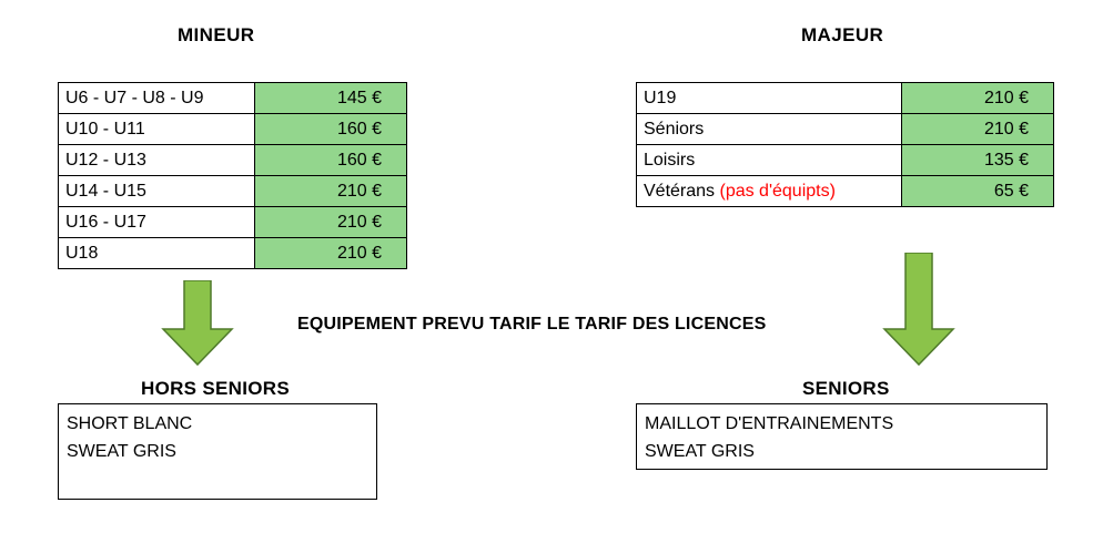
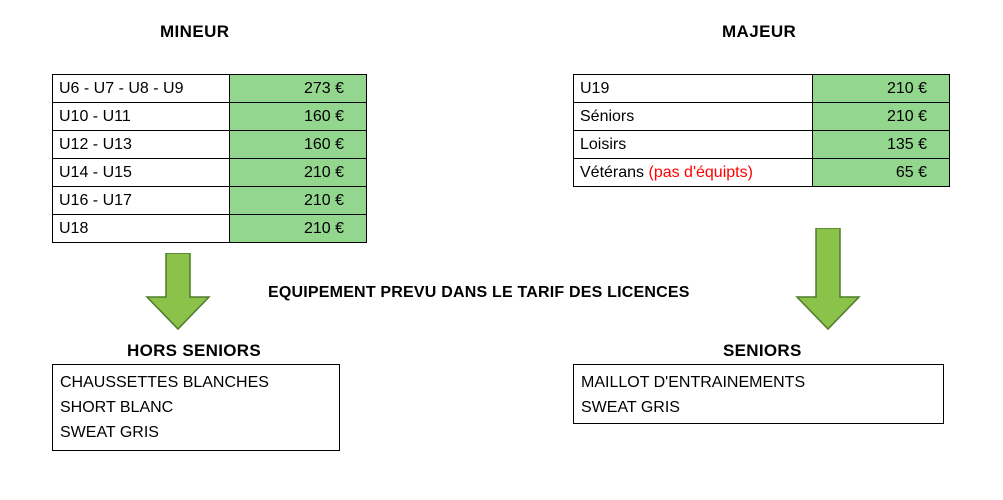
  MINEUR
  MAJEUR
- U6 - U7 - U8 - U9	145 €
+ U6 - U7 - U8 - U9	273 €
  U10 - U11	160 €
  U12 - U13	160 €
  U14 - U15	210 €
  U16 - U17	210 €
  U18	210 €
  U19	210 €
  Séniors	210 €
  Loisirs	135 €
  Vétérans (pas d'équipts)	65 €
- EQUIPEMENT PREVU TARIF LE TARIF DES LICENCES
+ EQUIPEMENT PREVU DANS LE TARIF DES LICENCES
  HORS SENIORS
  SENIORS
+ CHAUSSETTES BLANCHES
  SHORT BLANC
  SWEAT GRIS
  MAILLOT D'ENTRAINEMENTS
  SWEAT GRIS
